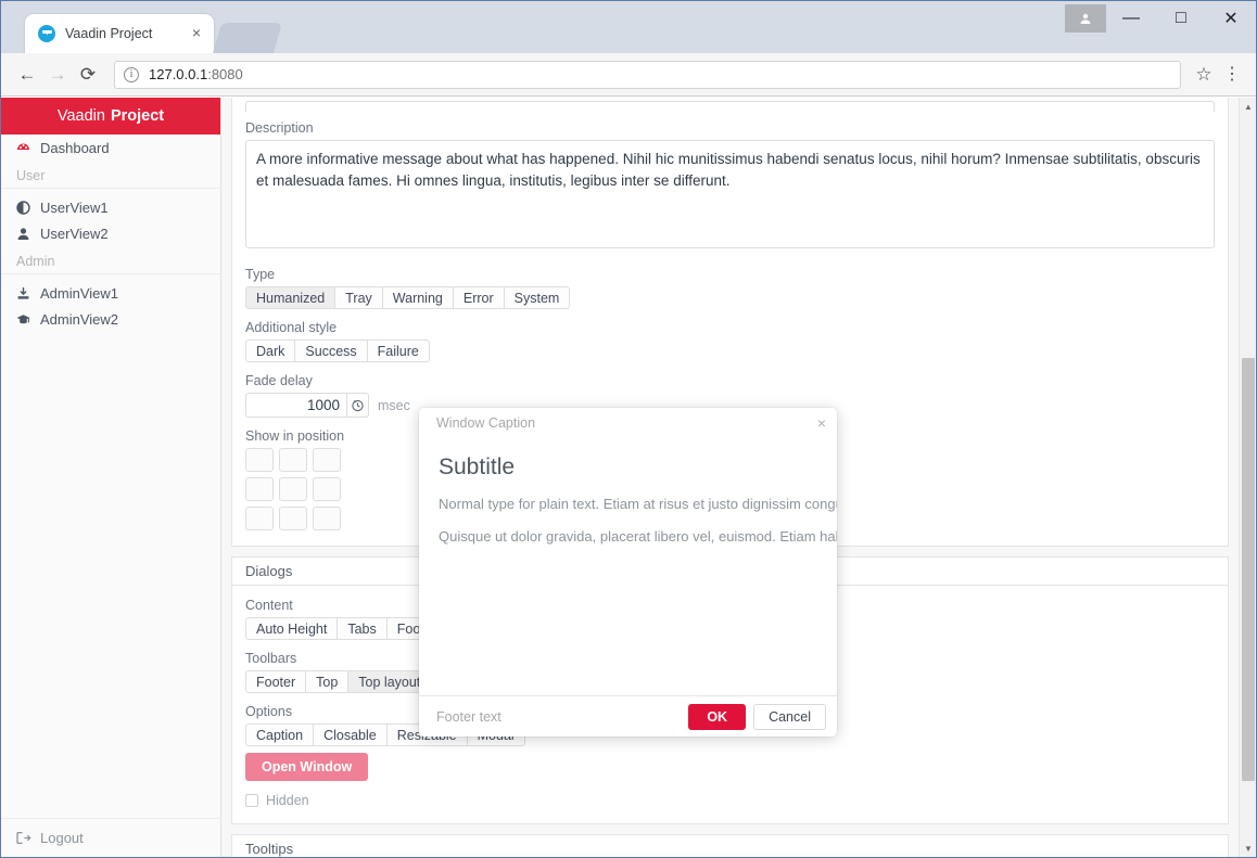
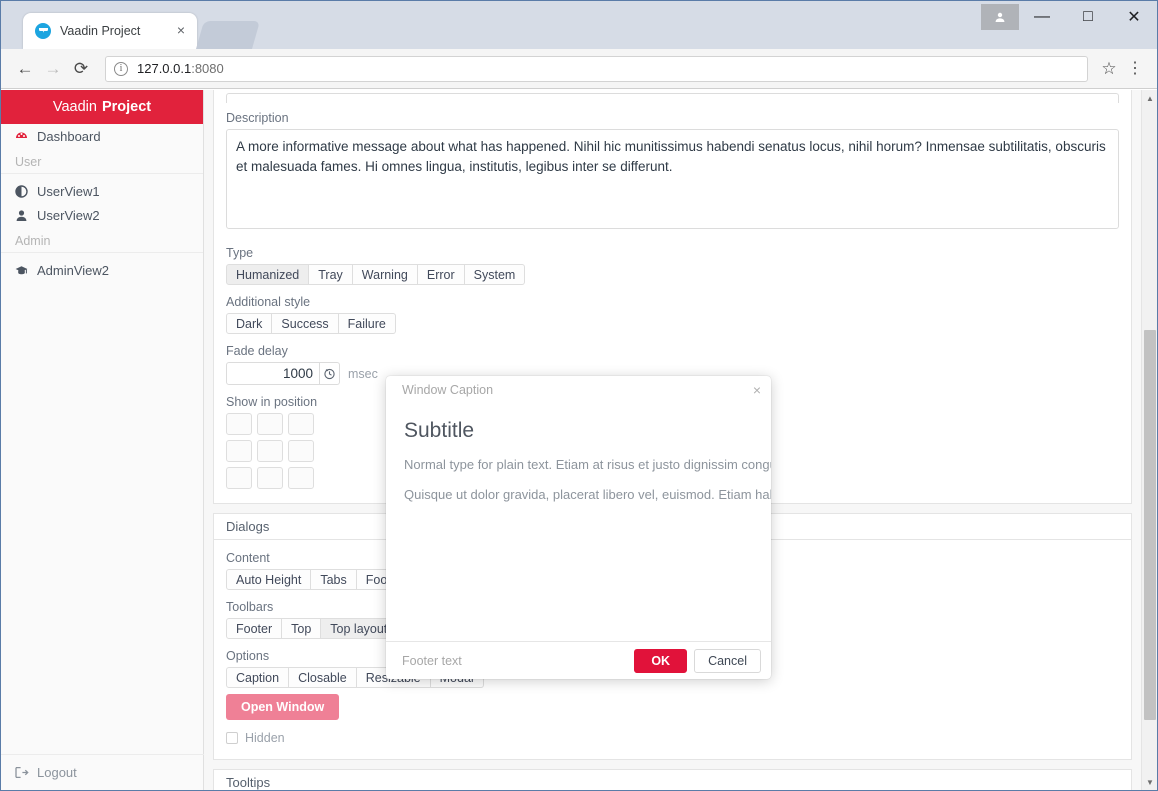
  Vaadin Project
  ×
  —
  □
  ✕
  ←
  →
  ⟳
  i
  127.0.0.1:8080
  ☆
  ⋮
  Vaadin
  Project
  Dashboard
  User
  UserView1
  UserView2
  Admin
- AdminView1
  AdminView2
  Logout
  Description
  Type
  Humanized
  Tray
  Warning
  Error
  System
  Additional style
  Dark
  Success
  Failure
  Fade delay
  1000
  msec
  Show in position
  Dialogs
  Content
  Auto Height
  Tabs
  Toolbars
  Footer
  Top
  Top layou
  Options
  Caption
  Closable
  Open Window
  Hidden
  Tooltips
  Window Caption
  ×
  Subtitle
  Normal type for plain text. Etiam at risus et justo dignissim cong
  Quisque ut dolor gravida, placerat libero vel, euismod. Etiam ha
  Footer text
  OK
  Cancel
  ▲
  ▼
